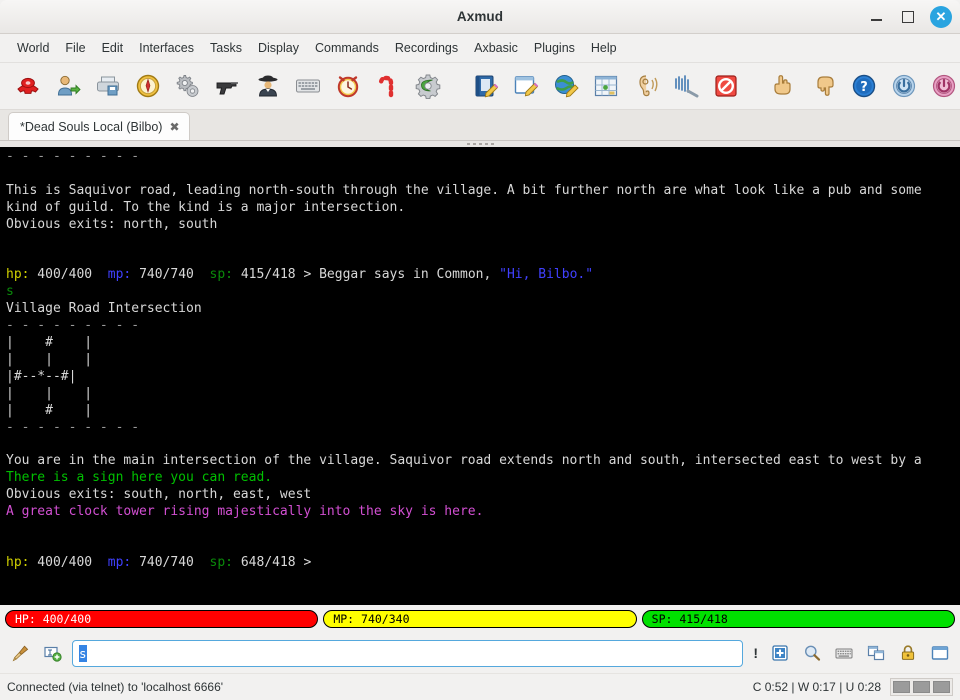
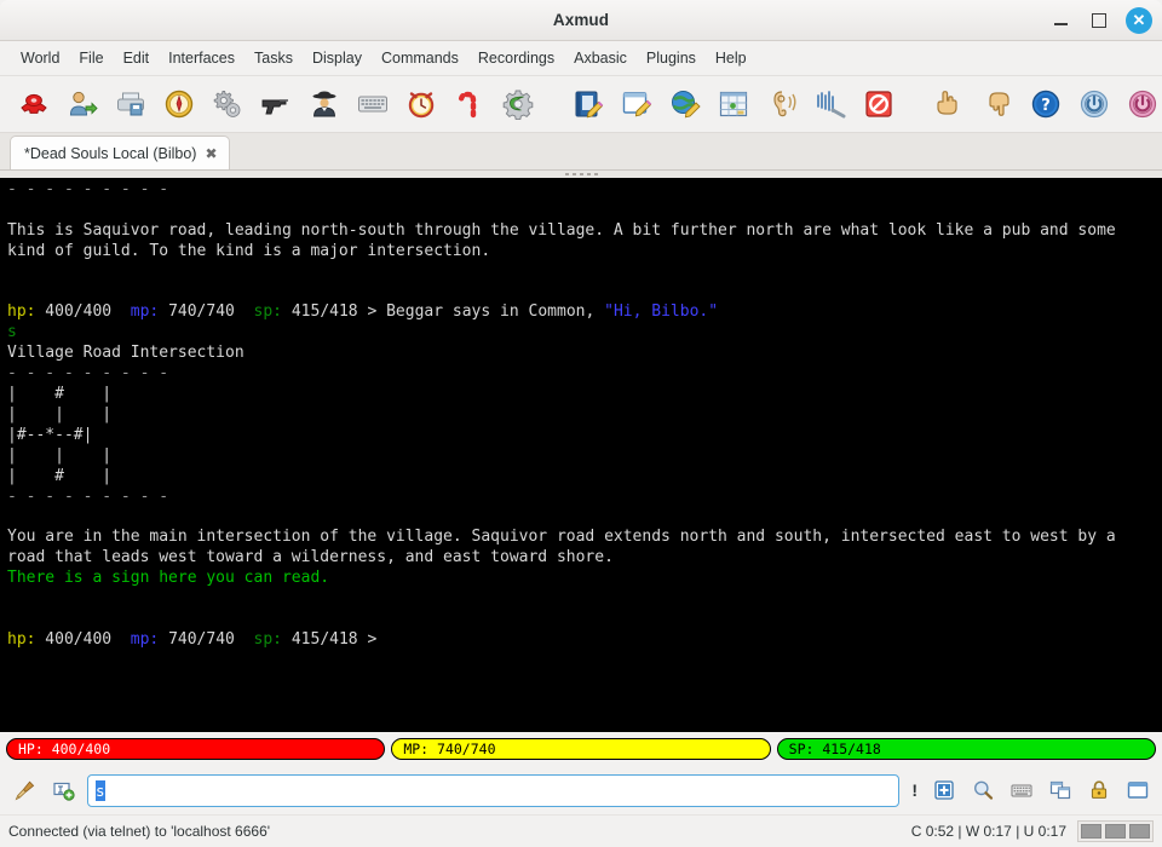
  Axmud
  ✕
  World
  File
  Edit
  Interfaces
  Tasks
  Display
  Commands
  Recordings
  Axbasic
  Plugins
  Help
  ?
  *Dead Souls Local (Bilbo)
  ✖
  - - - - - - - - -
  This is Saquivor road, leading north-south through the village. A bit further north are what look like a pub and some
  kind of guild. To the kind is a major intersection.
- Obvious exits: north, south
  hp: 400/400 mp: 740/740 sp: 415/418 > Beggar says in Common, "Hi, Bilbo."
  s
  Village Road Intersection
  - - - - - - - - -
  | # |
  | | |
  |#--*--#|
  | | |
  | # |
  - - - - - - - - -
  You are in the main intersection of the village. Saquivor road extends north and south, intersected east to west by a
+ road that leads west toward a wilderness, and east toward shore.
  There is a sign here you can read.
- Obvious exits: south, north, east, west
- A great clock tower rising majestically into the sky is here.
- hp: 400/400 mp: 740/740 sp: 648/418 >
+ hp: 400/400 mp: 740/740 sp: 415/418 >
  HP: 400/400
- MP: 740/340
+ MP: 740/740
  SP: 415/418
  s
  !
  Connected (via telnet) to 'localhost 6666'
- C 0:52 | W 0:17 | U 0:28
+ C 0:52 | W 0:17 | U 0:17
